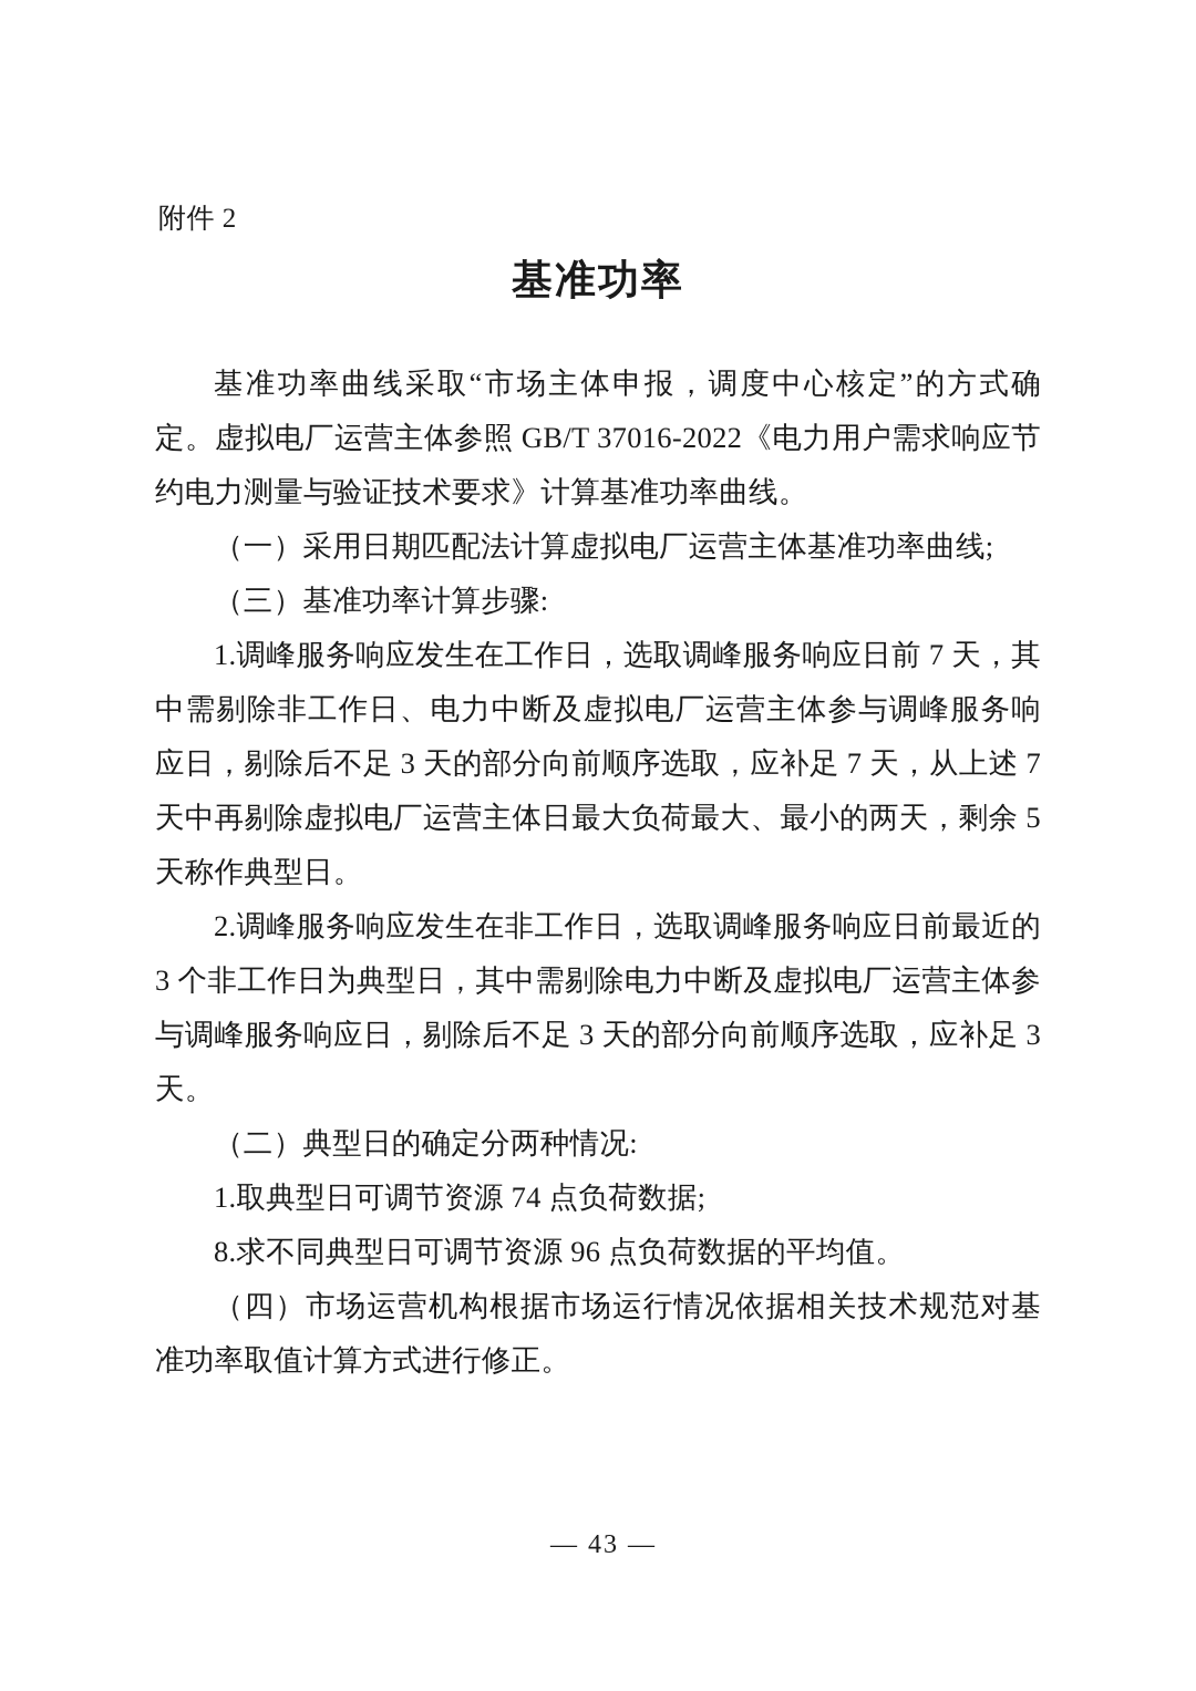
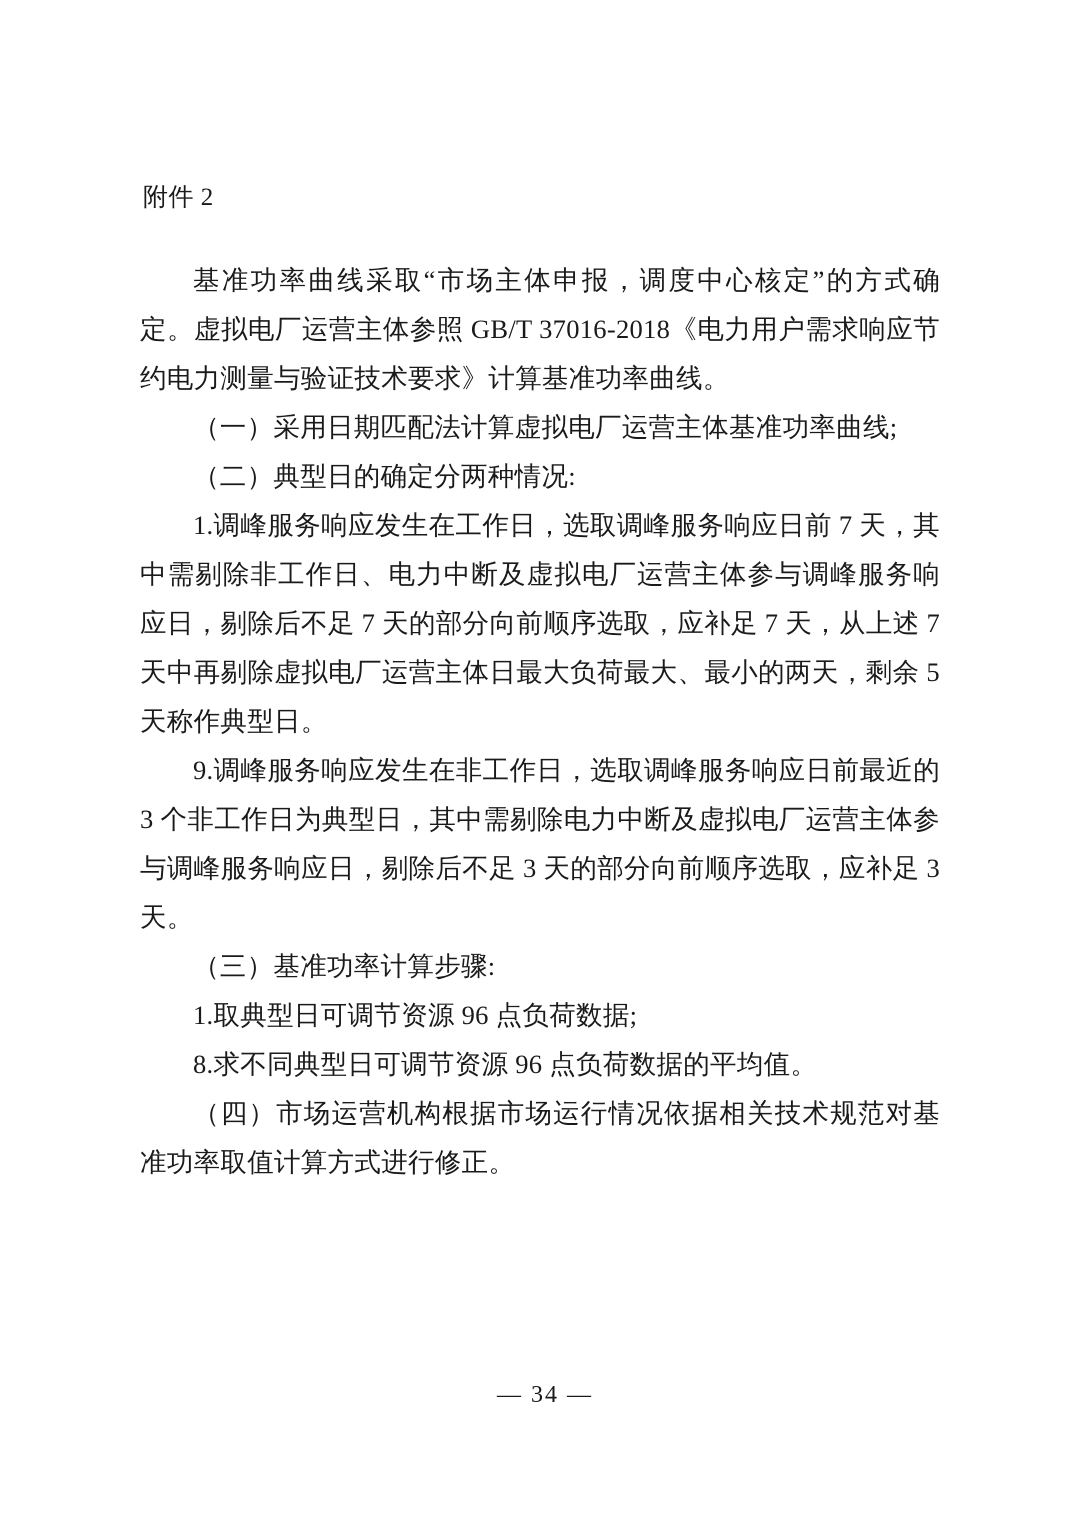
  附件 2
- 基准功率
- 基准功率曲线采取“市场主体申报，调度中心核定”的方式确定。虚拟电厂运营主体参照 GB/T 37016-2022《电力用户需求响应节约电力测量与验证技术要求》计算基准功率曲线。
+ 基准功率曲线采取“市场主体申报，调度中心核定”的方式确定。虚拟电厂运营主体参照 GB/T 37016-2018《电力用户需求响应节约电力测量与验证技术要求》计算基准功率曲线。
  （一）采用日期匹配法计算虚拟电厂运营主体基准功率曲线;
- （三）基准功率计算步骤:
+ （二）典型日的确定分两种情况:
- 1.调峰服务响应发生在工作日，选取调峰服务响应日前 7 天，其中需剔除非工作日、电力中断及虚拟电厂运营主体参与调峰服务响应日，剔除后不足 3 天的部分向前顺序选取，应补足 7 天，从上述 7 天中再剔除虚拟电厂运营主体日最大负荷最大、最小的两天，剩余 5 天称作典型日。
+ 1.调峰服务响应发生在工作日，选取调峰服务响应日前 7 天，其中需剔除非工作日、电力中断及虚拟电厂运营主体参与调峰服务响应日，剔除后不足 7 天的部分向前顺序选取，应补足 7 天，从上述 7 天中再剔除虚拟电厂运营主体日最大负荷最大、最小的两天，剩余 5 天称作典型日。
- 2.调峰服务响应发生在非工作日，选取调峰服务响应日前最近的 3 个非工作日为典型日，其中需剔除电力中断及虚拟电厂运营主体参与调峰服务响应日，剔除后不足 3 天的部分向前顺序选取，应补足 3 天。
+ 9.调峰服务响应发生在非工作日，选取调峰服务响应日前最近的 3 个非工作日为典型日，其中需剔除电力中断及虚拟电厂运营主体参与调峰服务响应日，剔除后不足 3 天的部分向前顺序选取，应补足 3 天。
- （二）典型日的确定分两种情况:
+ （三）基准功率计算步骤:
- 1.取典型日可调节资源 74 点负荷数据;
+ 1.取典型日可调节资源 96 点负荷数据;
  8.求不同典型日可调节资源 96 点负荷数据的平均值。
  （四）市场运营机构根据市场运行情况依据相关技术规范对基准功率取值计算方式进行修正。
- — 43 —
+ — 34 —
